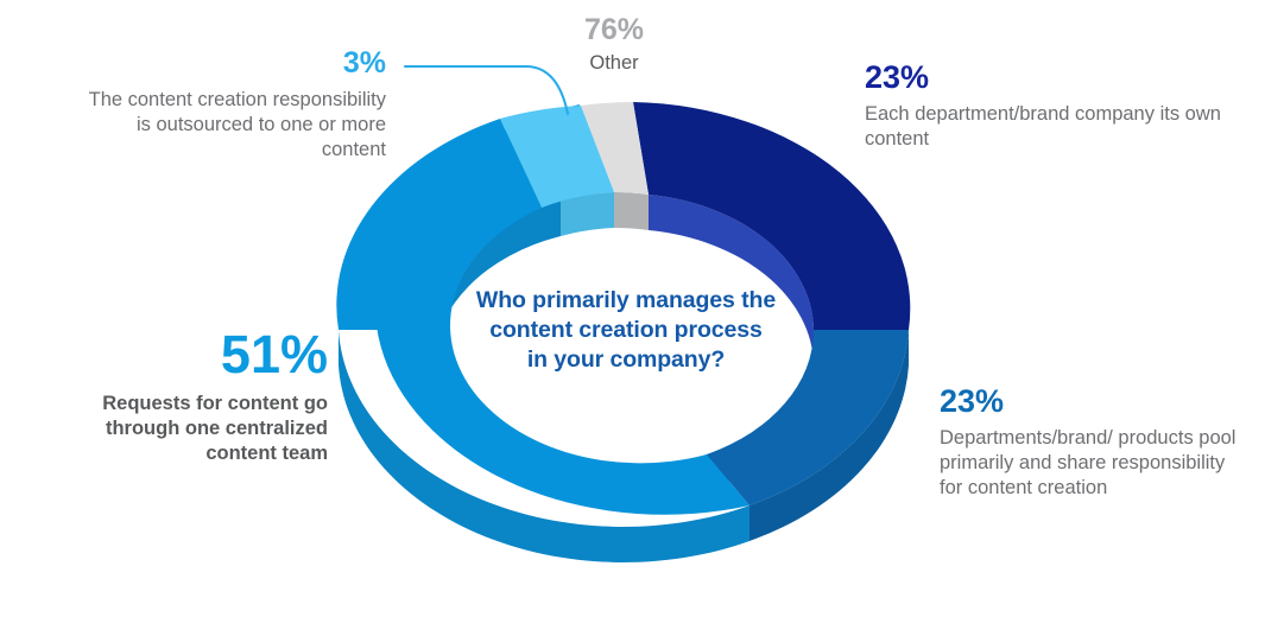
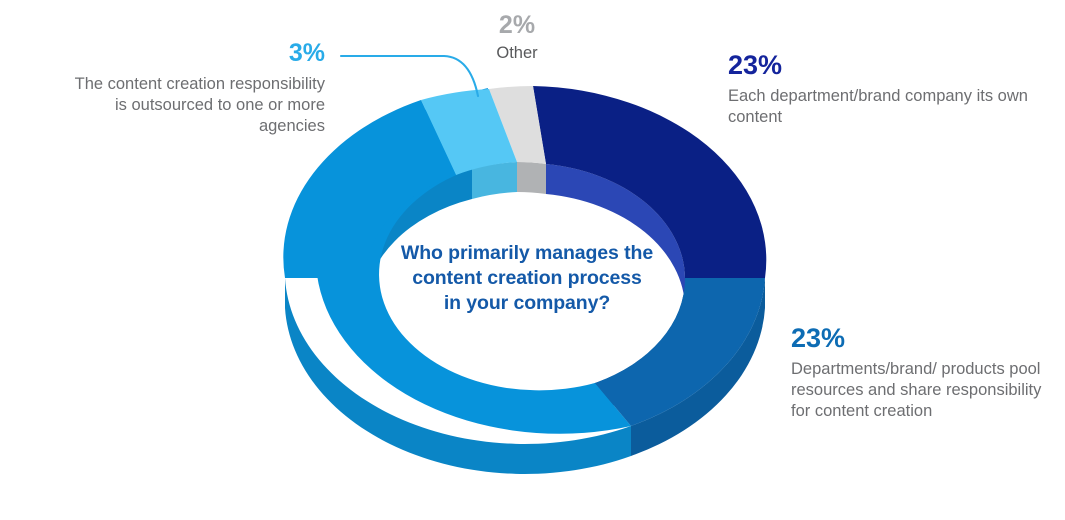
  Who primarily manages the
  content creation process
  in your company?
  23%
  Each department/brand company its own content
  23%
- Departments/brand/ products pool primarily and share responsibility for content creation
+ Departments/brand/ products pool resources and share responsibility for content creation
- 51%
- Requests for content go through one centralized content team
  3%
- The content creation responsibility is outsourced to one or more content
+ The content creation responsibility is outsourced to one or more agencies
- 76%
+ 2%
  Other
